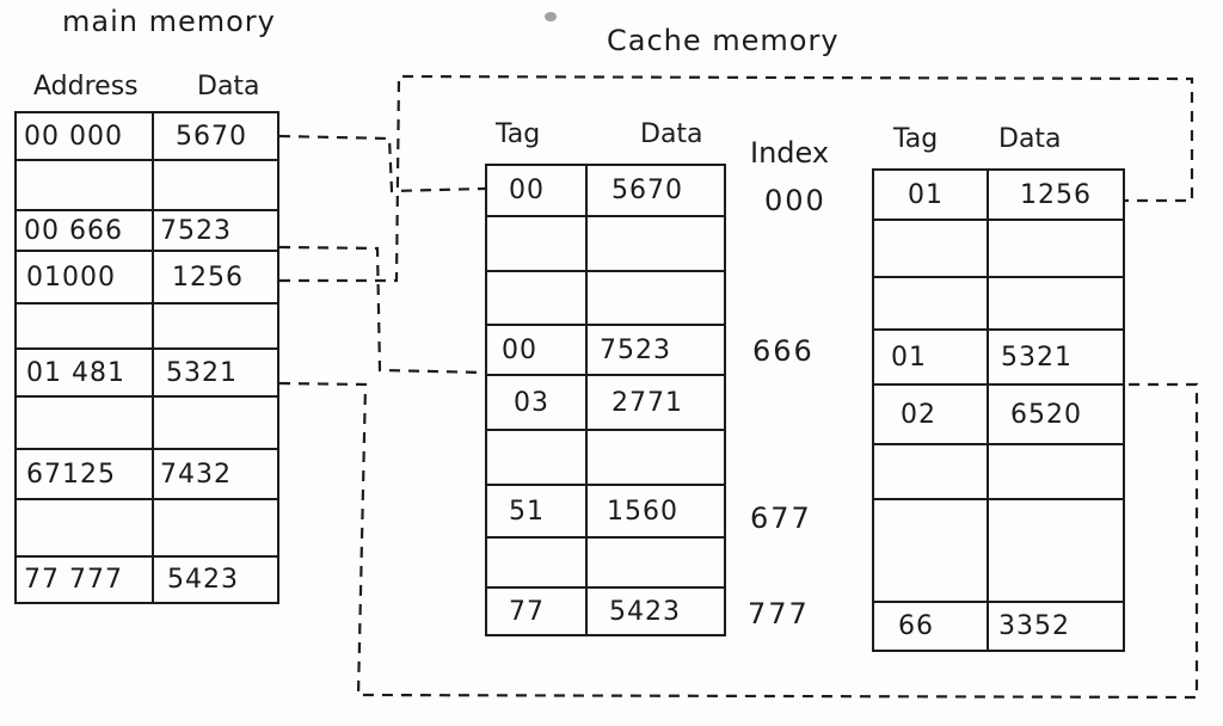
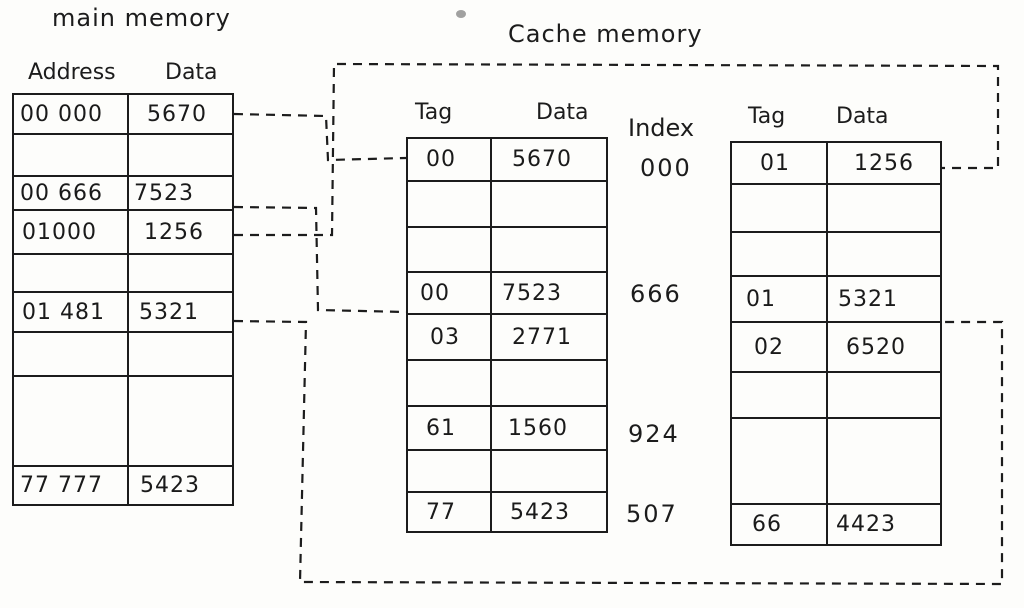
  main memory
  Cache memory
  Address
  Data
  00 000
  5670
  00 666
  7523
  01000
  1256
  01 481
  5321
- 67125
- 7432
  77 777
  5423
  Tag
  Data
  00
  5670
  00
  7523
  03
  2771
- 51
+ 61
  1560
  77
  5423
  Index
  000
  666
- 677
+ 924
- 777
+ 507
  Tag
  Data
  01
  1256
  01
  5321
  02
  6520
  66
- 3352
+ 4423
